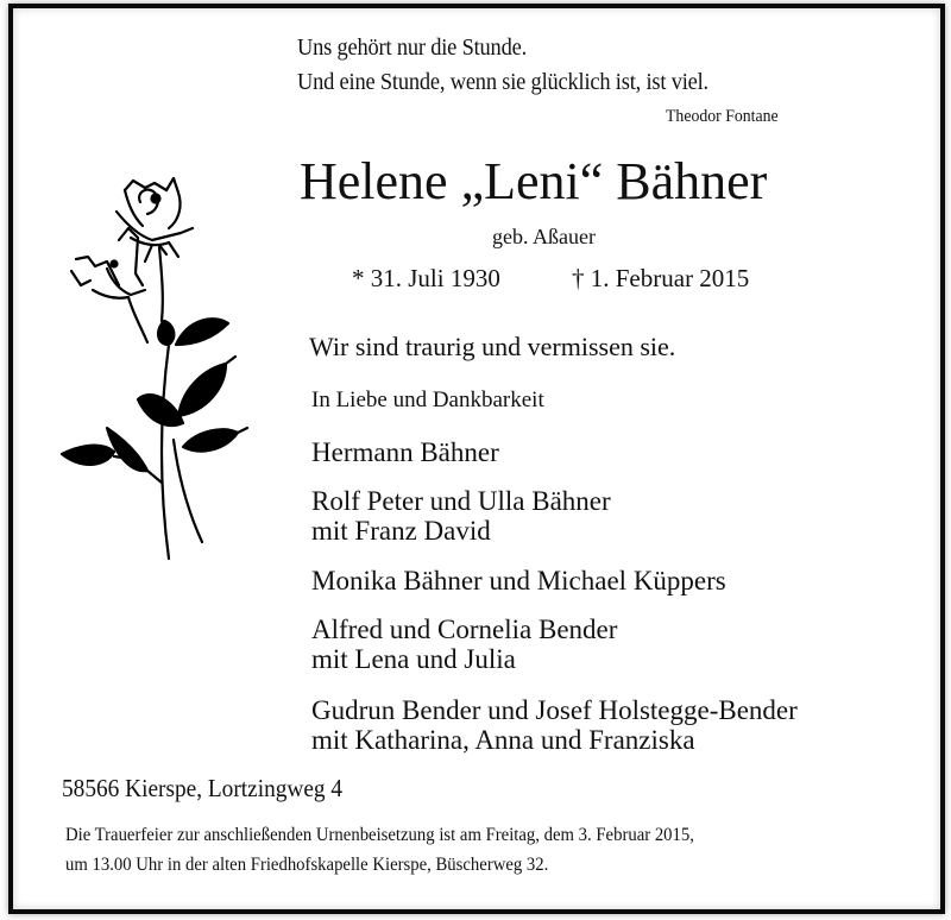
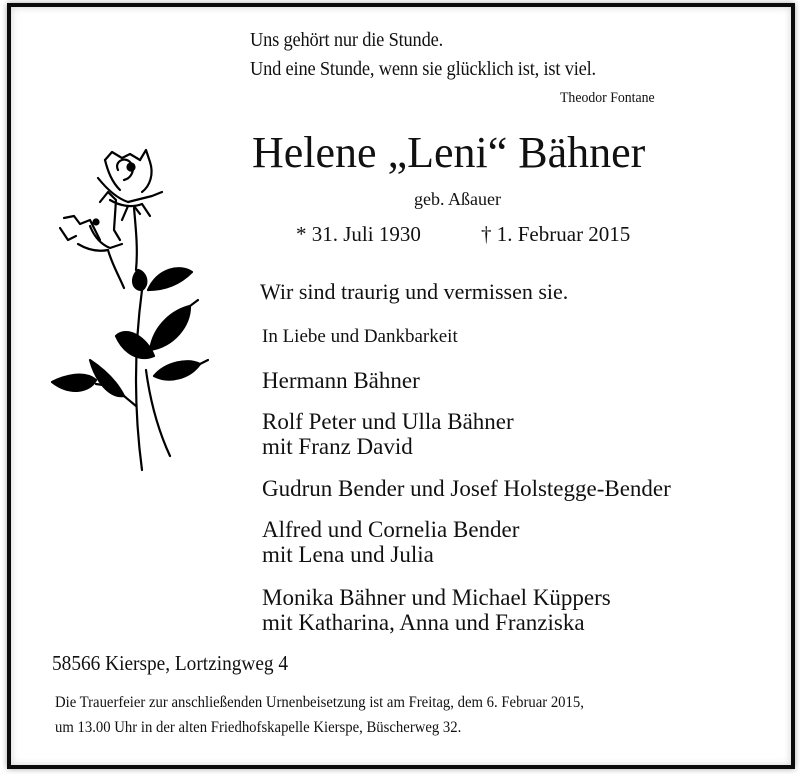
  Uns gehört nur die Stunde.
  Und eine Stunde, wenn sie glücklich ist, ist viel.
  Theodor Fontane
  Helene „Leni“ Bähner
  geb. Aßauer
  * 31. Juli 1930
  † 1. Februar 2015
  Wir sind traurig und vermissen sie.
  In Liebe und Dankbarkeit
  Hermann Bähner
  Rolf Peter und Ulla Bähner
  mit Franz David
- Monika Bähner und Michael Küppers
+ Gudrun Bender und Josef Holstegge-Bender
  Alfred und Cornelia Bender
  mit Lena und Julia
- Gudrun Bender und Josef Holstegge-Bender
+ Monika Bähner und Michael Küppers
  mit Katharina, Anna und Franziska
  58566 Kierspe, Lortzingweg 4
- Die Trauerfeier zur anschließenden Urnenbeisetzung ist am Freitag, dem 3. Februar 2015,
+ Die Trauerfeier zur anschließenden Urnenbeisetzung ist am Freitag, dem 6. Februar 2015,
  um 13.00 Uhr in der alten Friedhofskapelle Kierspe, Büscherweg 32.
